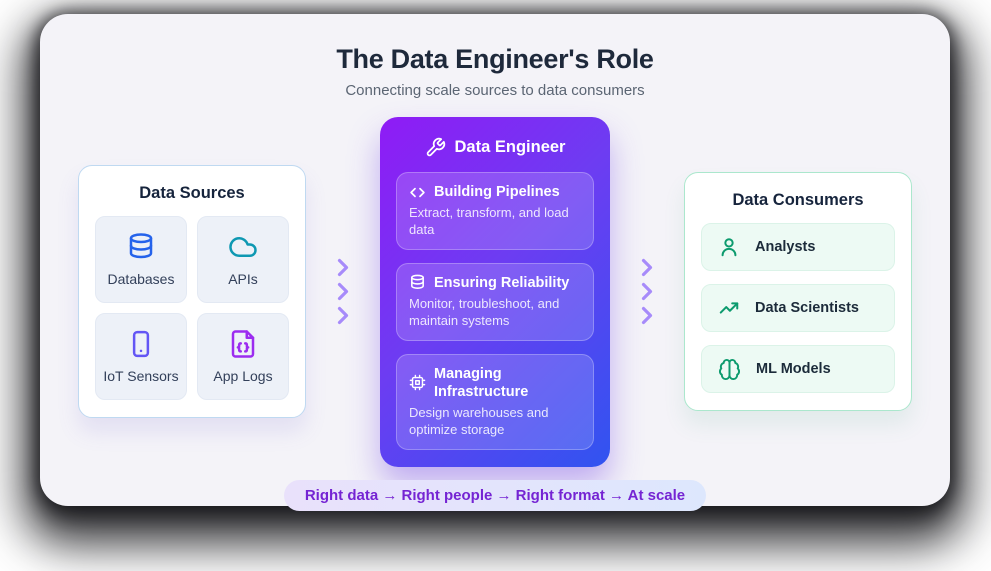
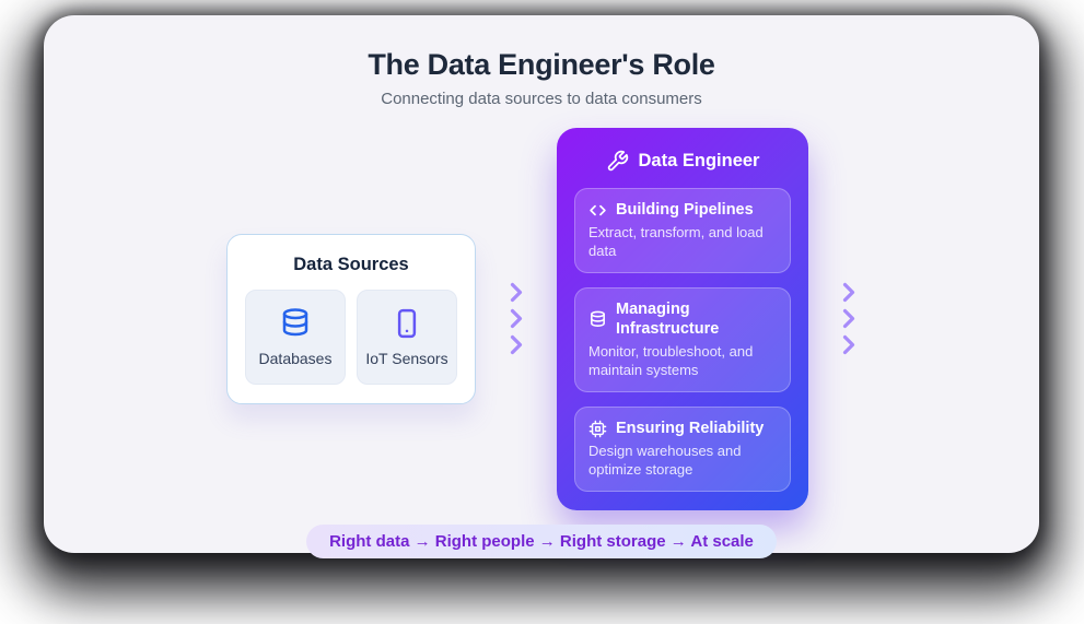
  The Data Engineer's Role
- Connecting scale sources to data consumers
+ Connecting data sources to data consumers
  Data Sources
  Databases
- APIs
  IoT Sensors
- App Logs
  Data Engineer
  Building Pipelines
  Extract, transform, and load data
- Ensuring Reliability
+ Managing Infrastructure
  Monitor, troubleshoot, and maintain systems
- Managing Infrastructure
+ Ensuring Reliability
  Design warehouses and optimize storage
- Data Consumers
- Analysts
- Data Scientists
- ML Models
- Right data → Right people → Right format → At scale
+ Right data → Right people → Right storage → At scale
